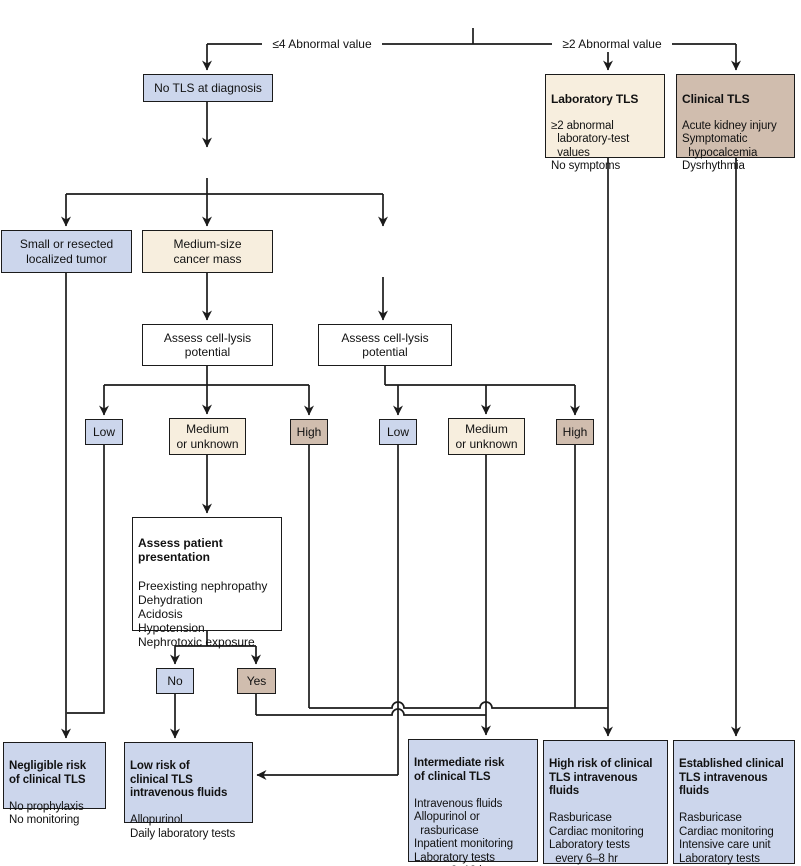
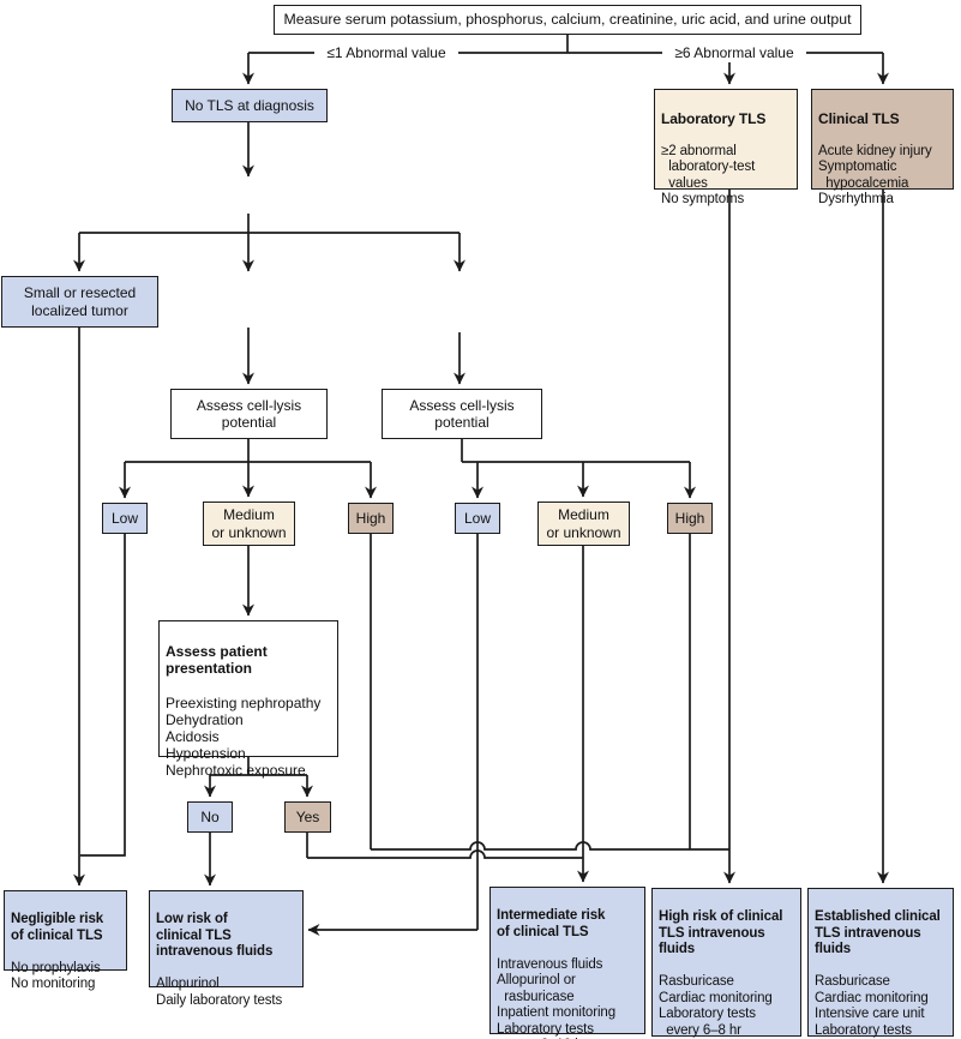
+ Measure serum potassium, phosphorus, calcium, creatinine, uric acid, and urine output
- ≤4 Abnormal value
+ ≤1 Abnormal value
- ≥2 Abnormal value
+ ≥6 Abnormal value
  No TLS at diagnosis
  Laboratory TLS
  ≥2 abnormal
  laboratory-test
  values
  No symptoms
  Clinical TLS
  Acute kidney injury
  Symptomatic
  hypocalcemia
  Dysrhythmia
  Small or resected
  localized tumor
- Medium-size
- cancer mass
  Assess cell-lysis
  potential
  Assess cell-lysis
  potential
  Low
  Medium
  or unknown
  High
  Low
  Medium
  or unknown
  High
  Assess patient
  presentation
  Preexisting nephropathy
  Dehydration
  Acidosis
  Hypotension
  Nephrotoxic exposure
  No
  Yes
  Negligible risk
  of clinical TLS
  No prophylaxis
  No monitoring
  Low risk of
  clinical TLS
  intravenous fluids
  Allopurinol
  Daily laboratory tests
  Intermediate risk
  of clinical TLS
  Intravenous fluids
  Allopurinol or
  rasburicase
  Inpatient monitoring
  Laboratory tests
  High risk of clinical
  TLS intravenous
  fluids
  Rasburicase
  Cardiac monitoring
  Laboratory tests
  every 6–8 hr
  Established clinical
  TLS intravenous
  fluids
  Rasburicase
  Cardiac monitoring
  Intensive care unit
  Laboratory tests
